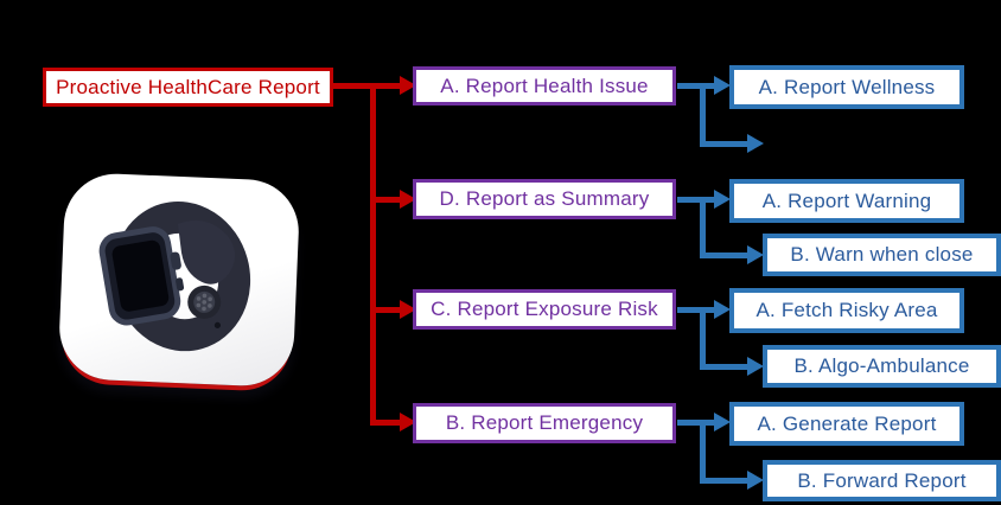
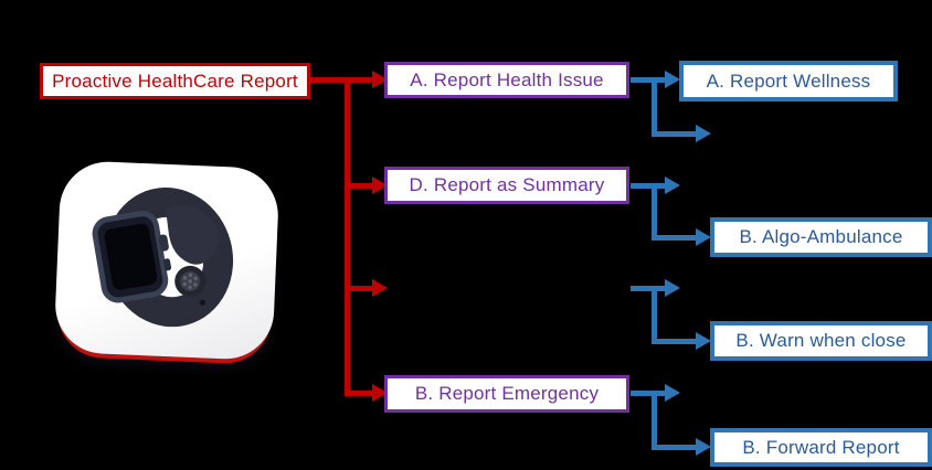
  Proactive HealthCare Report
  A. Report Health Issue
  D. Report as Summary
- C. Report Exposure Risk
  B. Report Emergency
  A. Report Wellness
- A. Report Warning
- B. Warn when close
+ B. Algo-Ambulance
- A. Fetch Risky Area
- B. Algo-Ambulance
+ B. Warn when close
- A. Generate Report
  B. Forward Report
